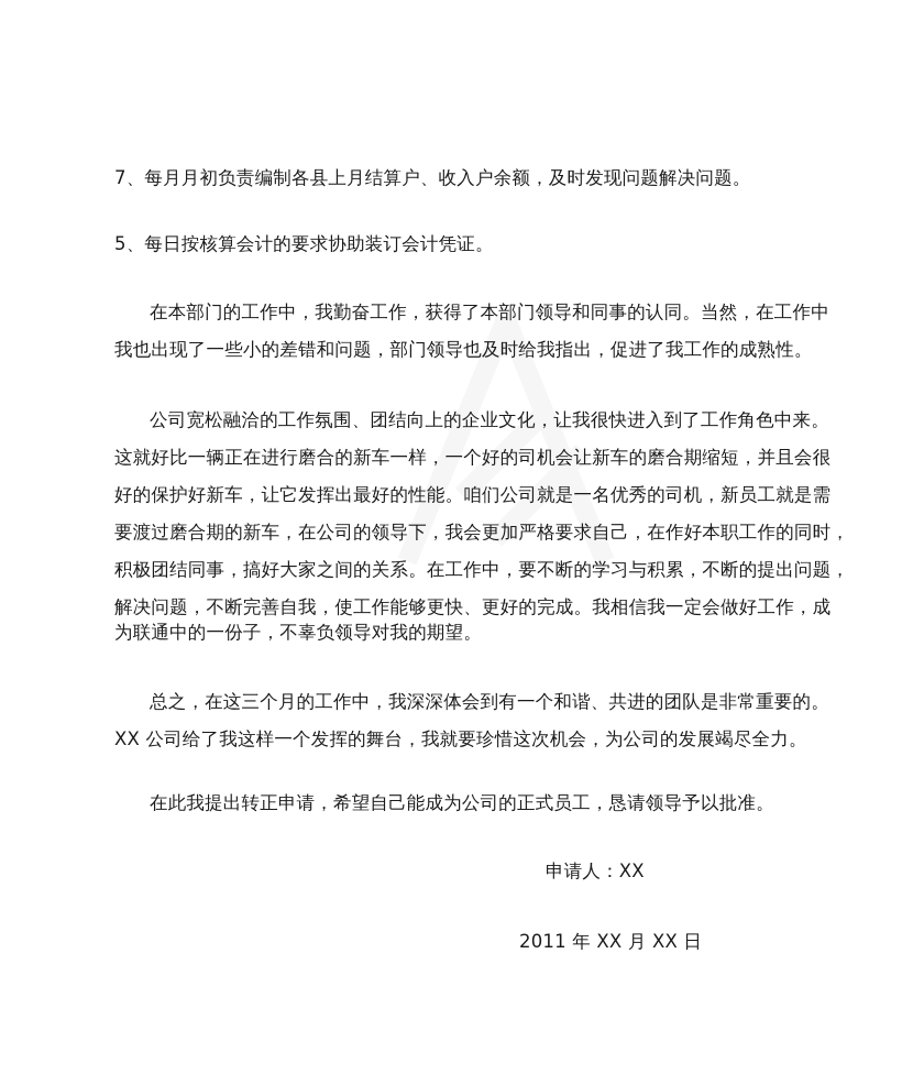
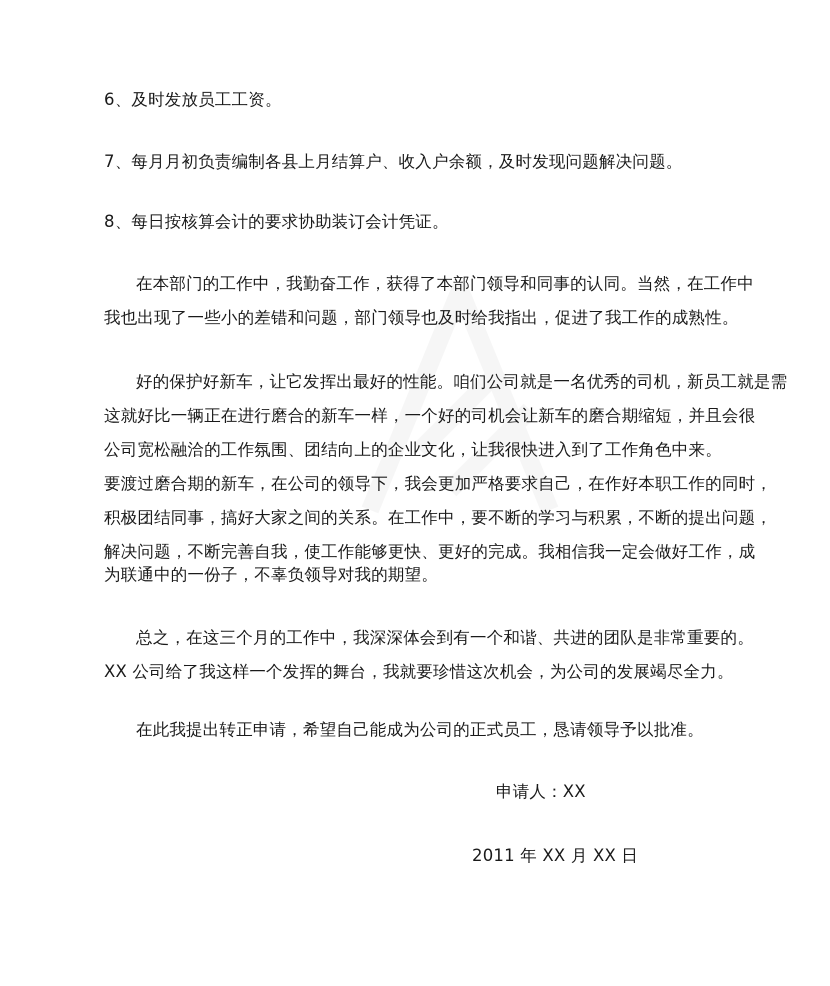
+ 6、及时发放员工工资。
  7、每月月初负责编制各县上月结算户、收入户余额，及时发现问题解决问题。
- 5、每日按核算会计的要求协助装订会计凭证。
+ 8、每日按核算会计的要求协助装订会计凭证。
  在本部门的工作中，我勤奋工作，获得了本部门领导和同事的认同。当然，在工作中
  我也出现了一些小的差错和问题，部门领导也及时给我指出，促进了我工作的成熟性。
- 公司宽松融洽的工作氛围、团结向上的企业文化，让我很快进入到了工作角色中来。
+ 好的保护好新车，让它发挥出最好的性能。咱们公司就是一名优秀的司机，新员工就是需
  这就好比一辆正在进行磨合的新车一样，一个好的司机会让新车的磨合期缩短，并且会很
- 好的保护好新车，让它发挥出最好的性能。咱们公司就是一名优秀的司机，新员工就是需
+ 公司宽松融洽的工作氛围、团结向上的企业文化，让我很快进入到了工作角色中来。
  要渡过磨合期的新车，在公司的领导下，我会更加严格要求自己，在作好本职工作的同时，
  积极团结同事，搞好大家之间的关系。在工作中，要不断的学习与积累，不断的提出问题，
  解决问题，不断完善自我，使工作能够更快、更好的完成。我相信我一定会做好工作，成
  为联通中的一份子，不辜负领导对我的期望。
  总之，在这三个月的工作中，我深深体会到有一个和谐、共进的团队是非常重要的。
  XX 公司给了我这样一个发挥的舞台，我就要珍惜这次机会，为公司的发展竭尽全力。
  在此我提出转正申请，希望自己能成为公司的正式员工，恳请领导予以批准。
  申请人：XX
  2011 年 XX 月 XX 日
